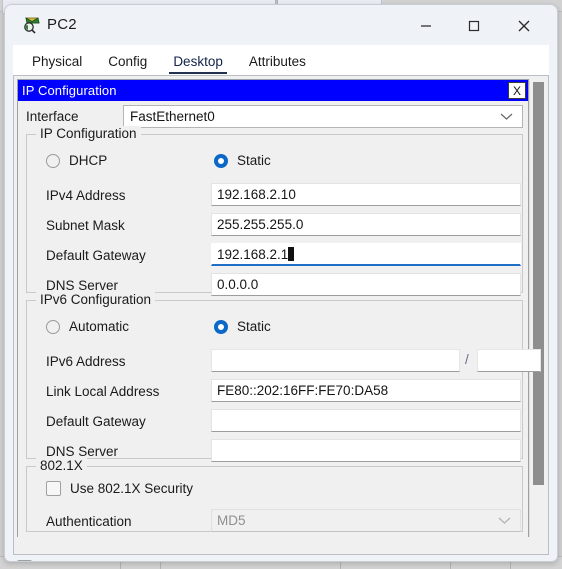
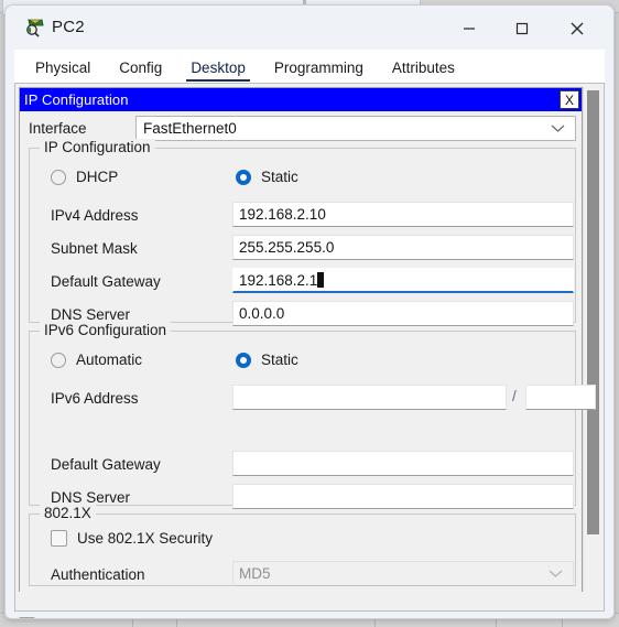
  PC2
  Physical
  Config
  Desktop
+ Programming
  Attributes
  IP Configuration
  X
  Interface
  FastEthernet0
  IP Configuration
  DHCP
  Static
  IPv4 Address
  192.168.2.10
  Subnet Mask
  255.255.255.0
  Default Gateway
  192.168.2.1
  DNS Server
  0.0.0.0
  IPv6 Configuration
  Automatic
  Static
  IPv6 Address
  /
- Link Local Address
- FE80::202:16FF:FE70:DA58
  Default Gateway
  DNS Server
  802.1X
  Use 802.1X Security
  Authentication
  MD5
